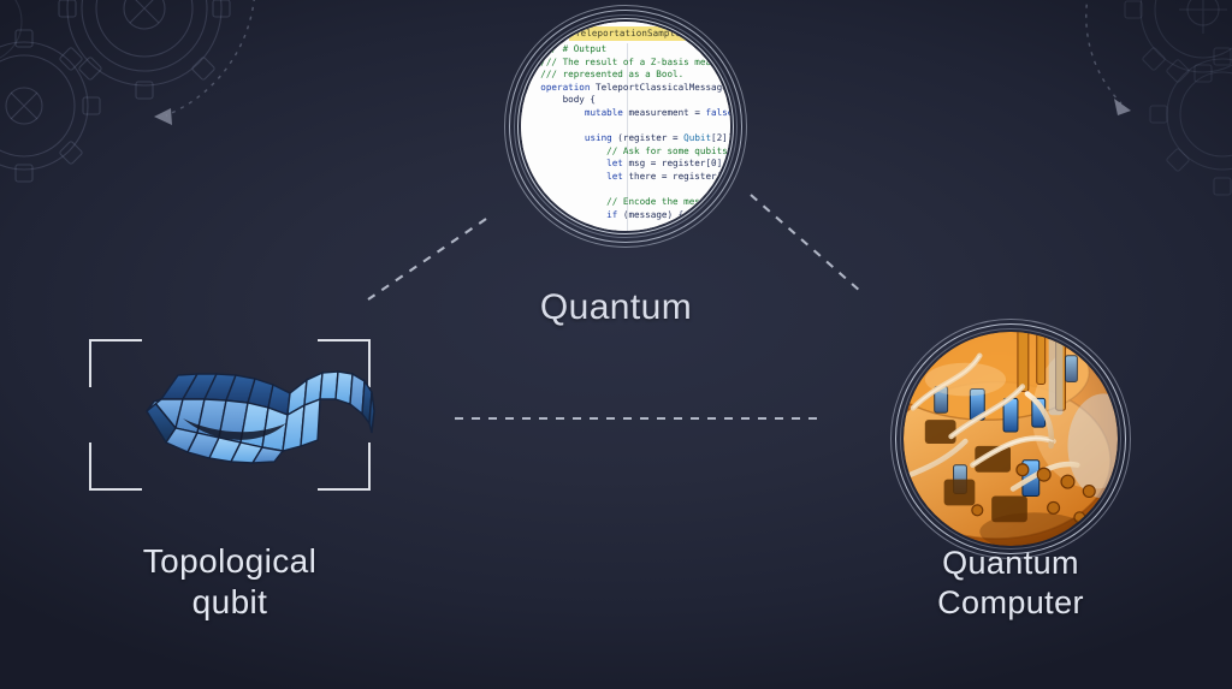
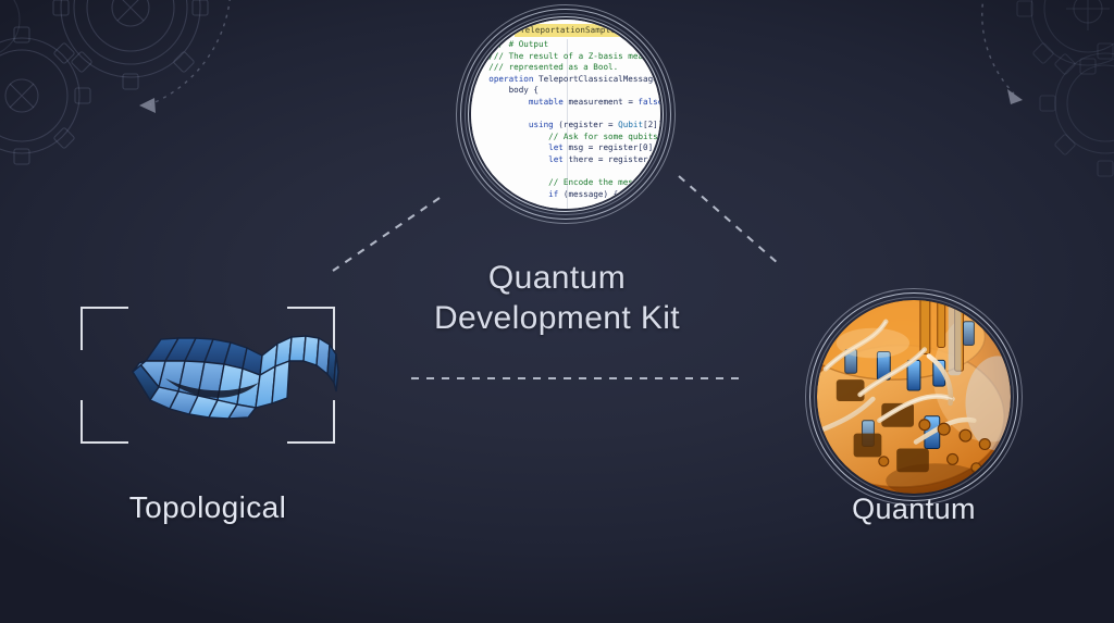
  TeleportationSample
  /// # Output /// The result of a Z-basis measur /// represented as a Bool. operation TeleportClassicalMessage
  body {
  mutable measurement = fals
  using (register = Qubit[2]
  // Ask for some qubits let msg = register[0];
  let there = register[1
  // Encode the message if (message) { X(msg);
  Quantum
+ Development Kit
  Topological
- qubit
  Quantum
- Computer
